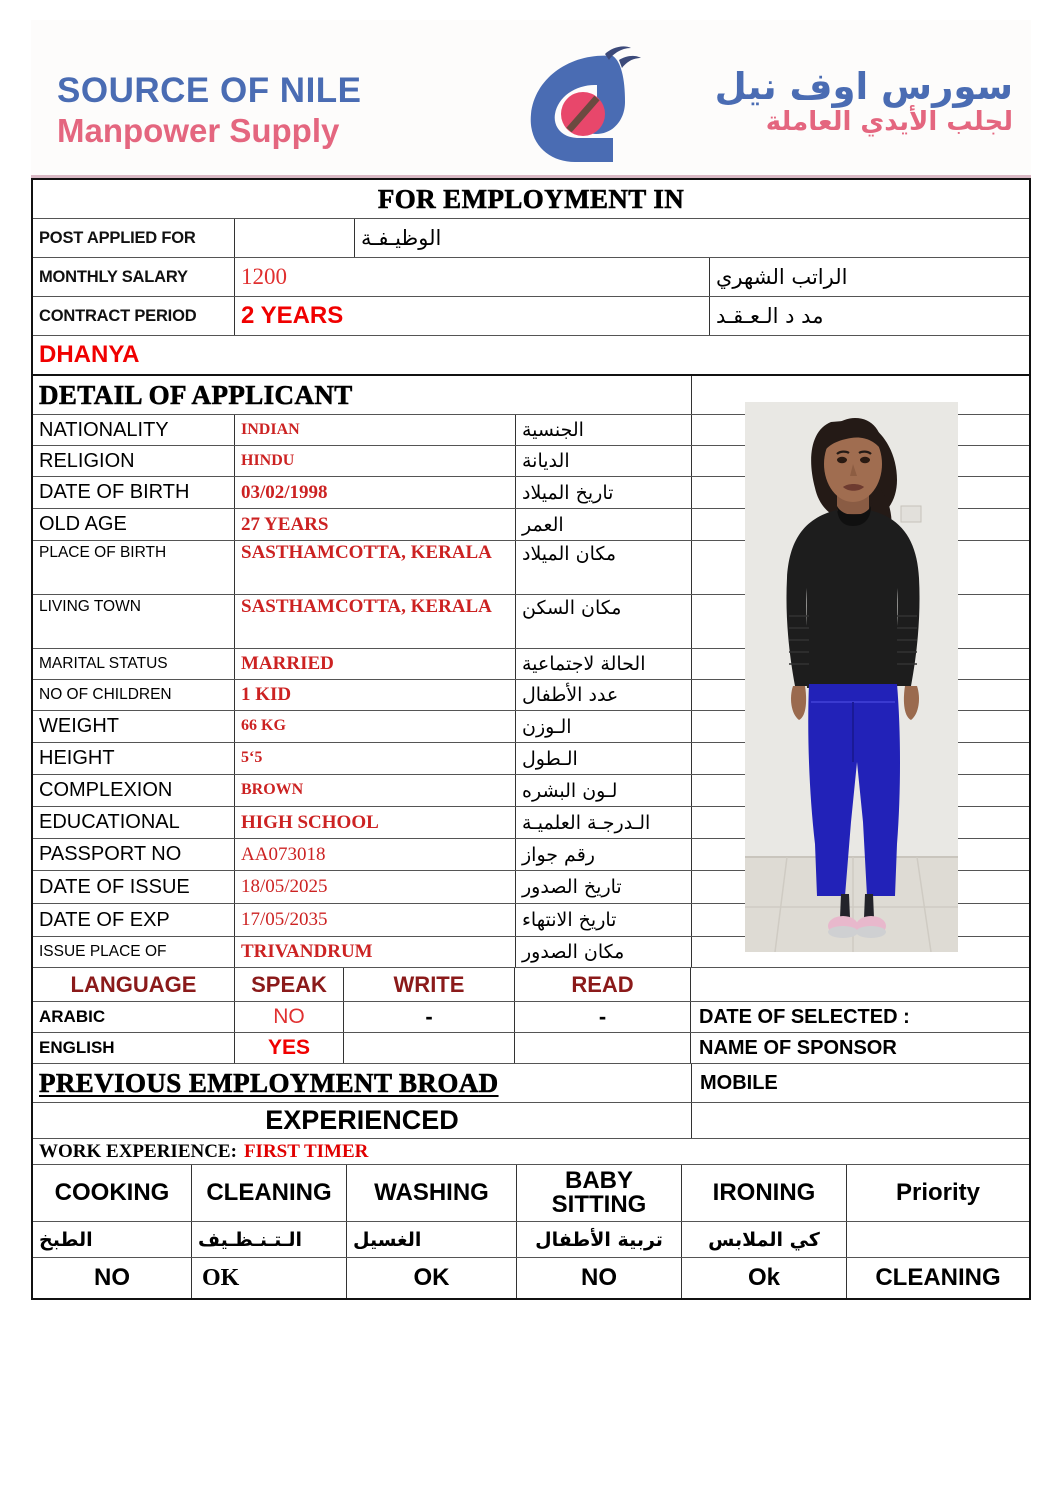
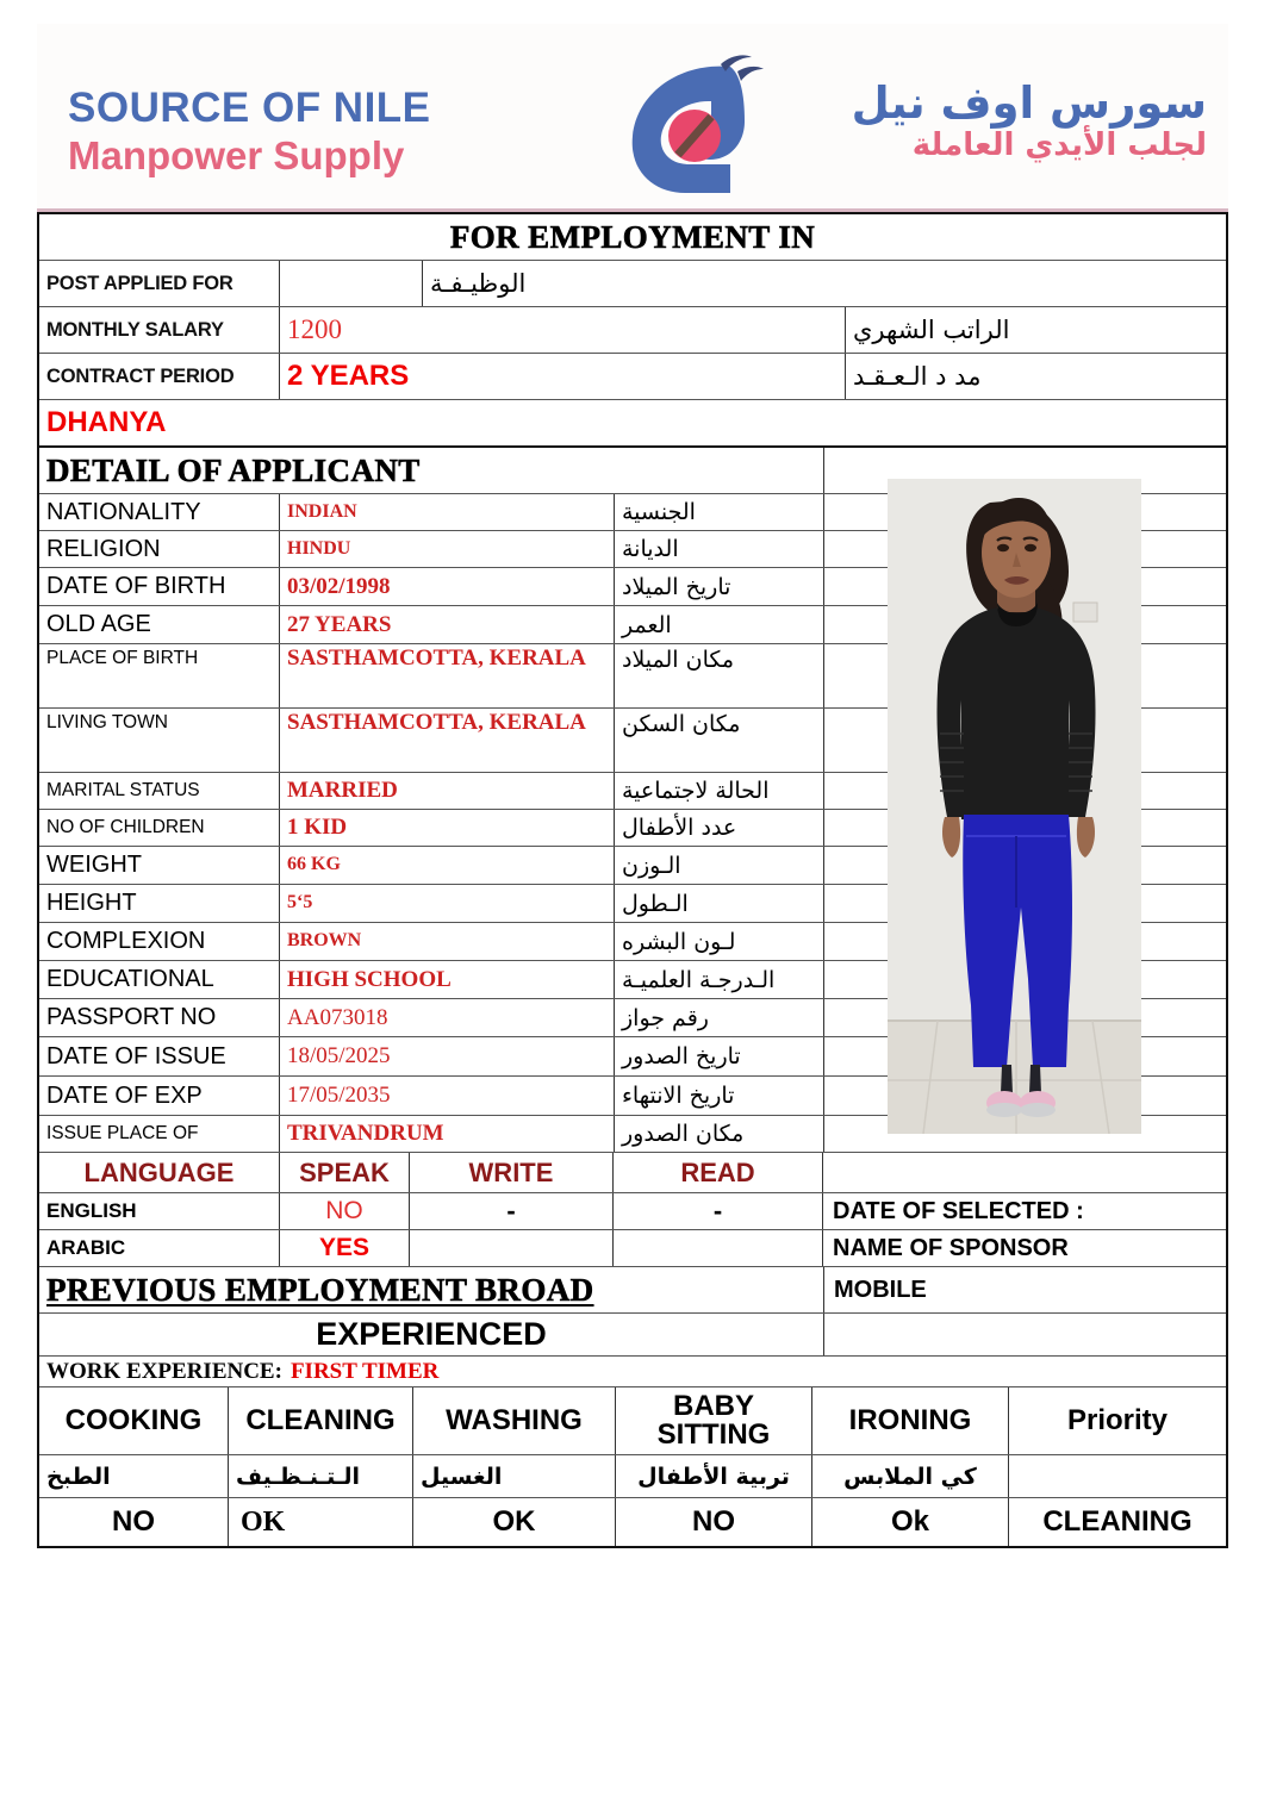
  SOURCE OF NILE
  Manpower Supply
  سورس اوف نيل
  لجلب الأيدي العاملة
  FOR EMPLOYMENT IN
  POST APPLIED FOR
  الوظيـفـة
  MONTHLY SALARY
  1200
  الراتب الشهري
  CONTRACT PERIOD
  2 YEARS
  مد د الـعـقـد
  DHANYA
  DETAIL OF APPLICANT
  NATIONALITY
  INDIAN
  الجنسية
  RELIGION
  HINDU
  الديانة
  DATE OF BIRTH
  03/02/1998
  تاريخ الميلاد
  OLD AGE
  27 YEARS
  العمر
  PLACE OF BIRTH
  SASTHAMCOTTA, KERALA
  مكان الميلاد
  LIVING TOWN
  SASTHAMCOTTA, KERALA
  مكان السكن
  MARITAL STATUS
  MARRIED
  الحالة لاجتماعية
  NO OF CHILDREN
  1 KID
  عدد الأطفال
  WEIGHT
  66 KG
  الـوزن
  HEIGHT
  5‘5
  الـطول
  COMPLEXION
  BROWN
  لـون البشره
  EDUCATIONAL
  HIGH SCHOOL
  الـدرجـة العلميـة
  PASSPORT NO
  AA073018
  رقم جواز
  DATE OF ISSUE
  18/05/2025
  تاريخ الصدور
  DATE OF EXP
  17/05/2035
  تاريخ الانتهاء
  ISSUE PLACE OF
  TRIVANDRUM
  مكان الصدور
  LANGUAGE
  SPEAK
  WRITE
  READ
- ARABIC
+ ENGLISH
  NO
  -
  -
  DATE OF SELECTED :
- ENGLISH
+ ARABIC
  YES
  NAME OF SPONSOR
  PREVIOUS EMPLOYMENT BROAD
  MOBILE
  EXPERIENCED
  WORK EXPERIENCE:
  FIRST TIMER
  COOKING
  CLEANING
  WASHING
  BABY
  SITTING
  IRONING
  Priority
  الطبخ
  الـتـنـظـيف
  الغسيل
  تربية الأطفال
  كي الملابس
  NO
  OK
  OK
  NO
  Ok
  CLEANING
